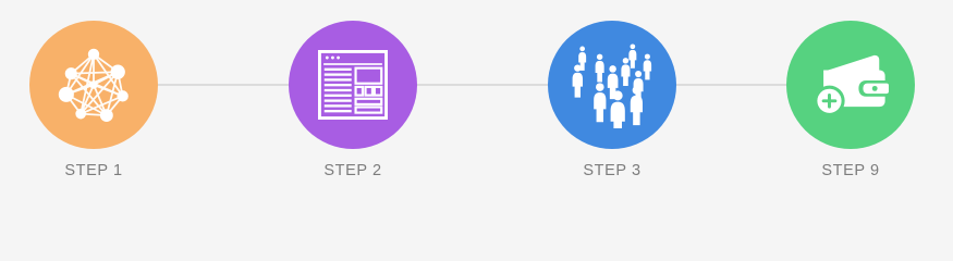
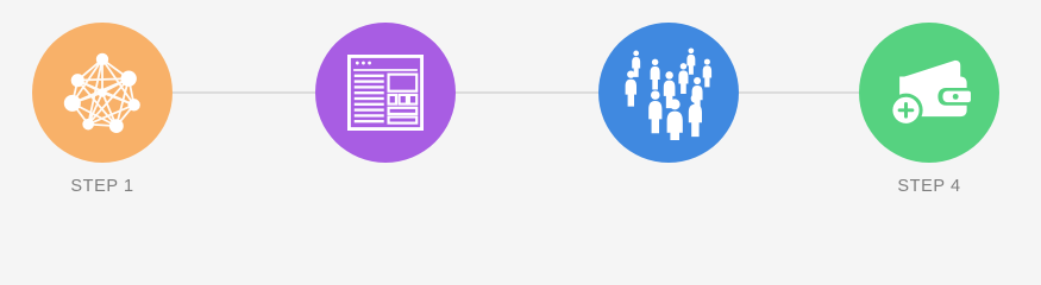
  STEP 1
- STEP 2
- STEP 3
- STEP 9
+ STEP 4
